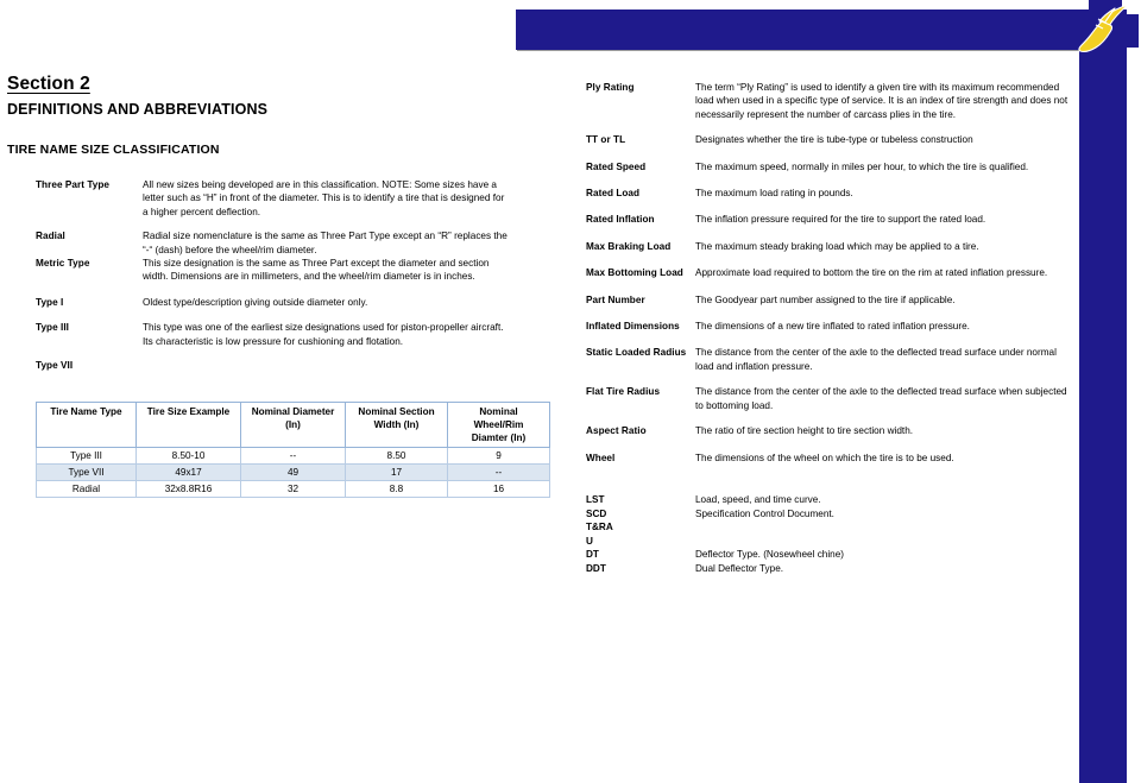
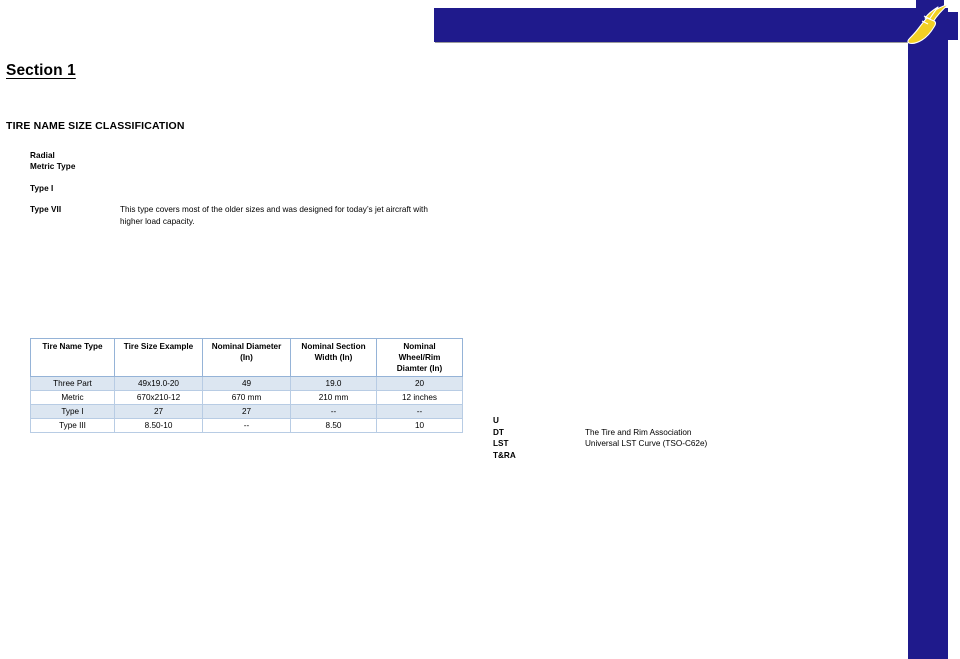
- Section 2
+ Section 1
- DEFINITIONS AND ABBREVIATIONS
  TIRE NAME SIZE CLASSIFICATION
- Three Part Type
- All new sizes being developed are in this classification. NOTE: Some sizes have a letter such as “H” in front of the diameter. This is to identify a tire that is designed for a higher percent deflection.
  Radial
- Radial size nomenclature is the same as Three Part Type except an “R” replaces the “-“ (dash) before the wheel/rim diameter.
  Metric Type
- This size designation is the same as Three Part except the diameter and section width. Dimensions are in millimeters, and the wheel/rim diameter is in inches.
  Type I
- Oldest type/description giving outside diameter only.
- Type III
- This type was one of the earliest size designations used for piston-propeller aircraft. Its characteristic is low pressure for cushioning and flotation.
  Type VII
+ This type covers most of the older sizes and was designed for today’s jet aircraft with higher load capacity.
  Tire Name Type	Tire Size Example	Nominal Diameter(In)	Nominal SectionWidth (In)	NominalWheel/RimDiamter (In)
+ Three Part	49x19.0-20	49	19.0	20
+ Metric	670x210-12	670 mm	210 mm	12 inches
+ Type I	27	27	--	--
- Type III	8.50-10	--	8.50	9
+ Type III	8.50-10	--	8.50	10
- Type VII	49x17	49	17	--
- Radial	32x8.8R16	32	8.8	16
- Ply Rating
- The term “Ply Rating” is used to identify a given tire with its maximum recommended
- load when used in a specific type of service. It is an index of tire strength and does not necessarily represent the number of carcass plies in the tire.
- TT or TL
- Designates whether the tire is tube-type or tubeless construction
- Rated Speed
- The maximum speed, normally in miles per hour, to which the tire is qualified.
- Rated Load
- The maximum load rating in pounds.
- Rated Inflation
- The inflation pressure required for the tire to support the rated load.
- Max Braking Load
- The maximum steady braking load which may be applied to a tire.
- Max Bottoming Load
- Approximate load required to bottom the tire on the rim at rated inflation pressure.
- Part Number
- The Goodyear part number assigned to the tire if applicable.
- Inflated Dimensions
- The dimensions of a new tire inflated to rated inflation pressure.
- Static Loaded Radius
- The distance from the center of the axle to the deflected tread surface under normal load and inflation pressure.
- Flat Tire Radius
- The distance from the center of the axle to the deflected tread surface when subjected to bottoming load.
- Aspect Ratio
- The ratio of tire section height to tire section width.
- Wheel
- The dimensions of the wheel on which the tire is to be used.
- LST
+ U
- Load, speed, and time curve.
- SCD
- Specification Control Document.
- T&RA
+ DT
+ The Tire and Rim Association
- U
+ LST
+ Universal LST Curve (TSO-C62e)
- DT
+ T&RA
- Deflector Type. (Nosewheel chine)
- DDT
- Dual Deflector Type.
